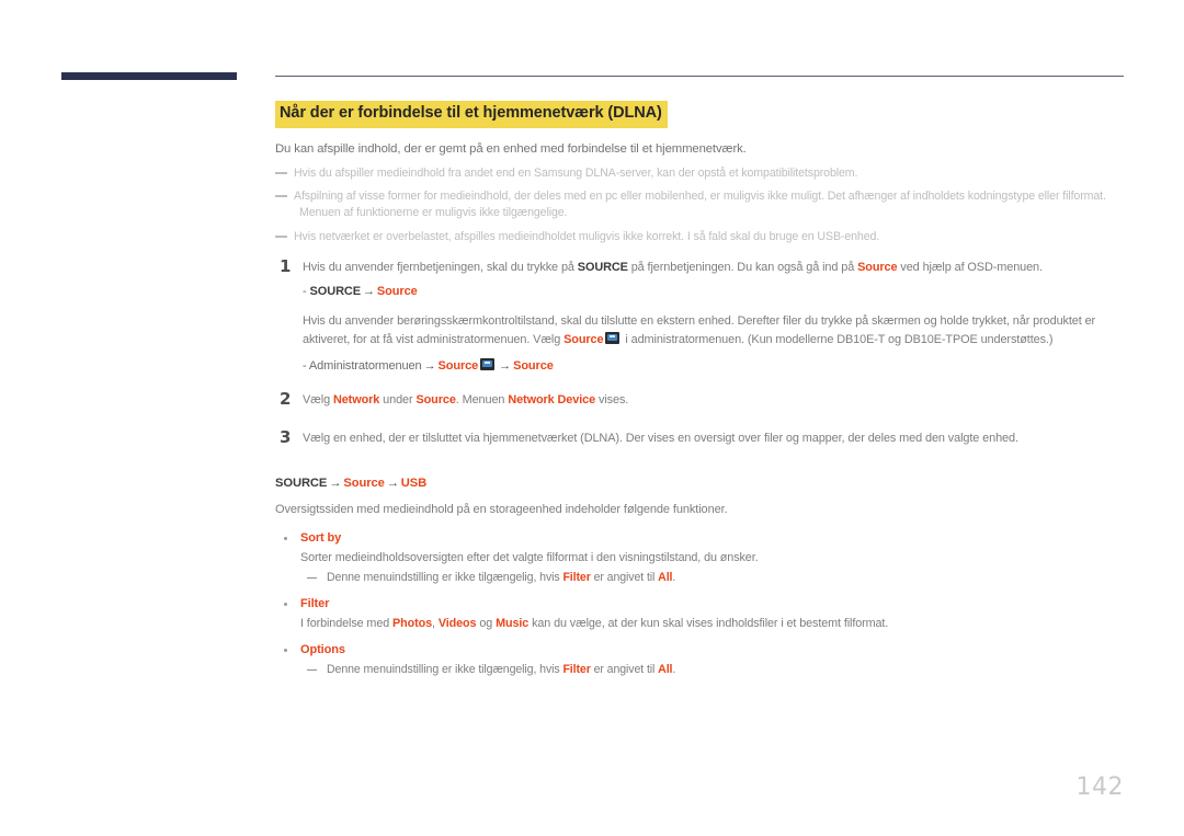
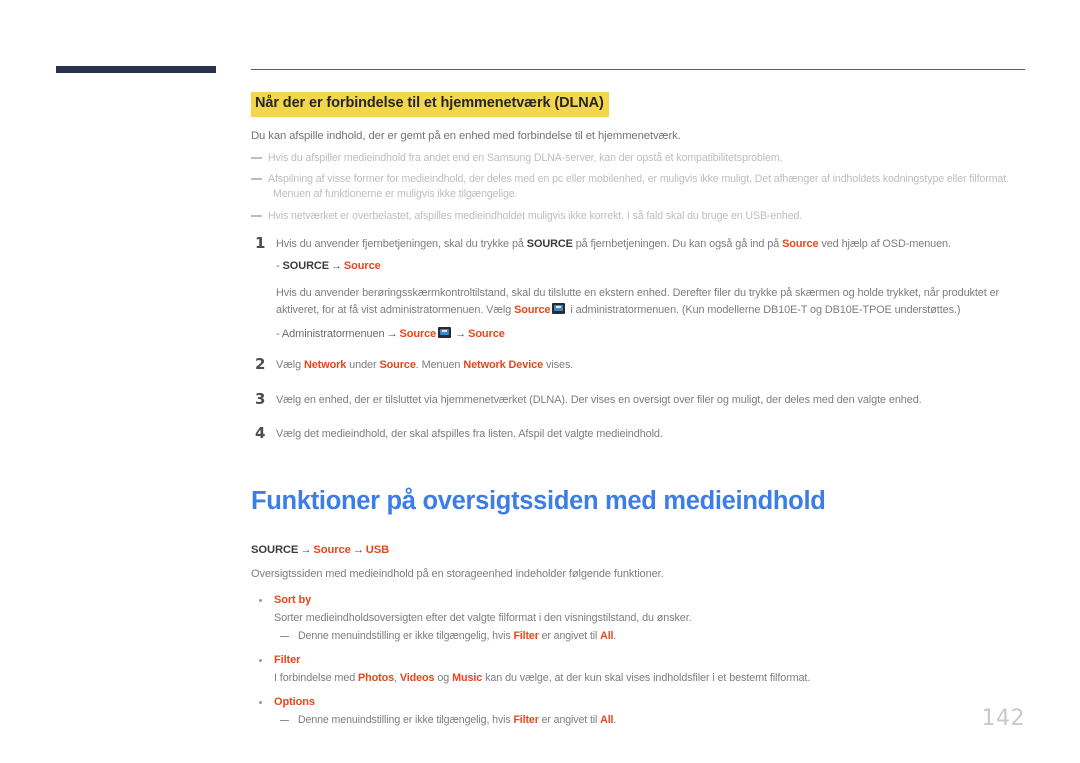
  Når der er forbindelse til et hjemmenetværk (DLNA)
  Du kan afspille indhold, der er gemt på en enhed med forbindelse til et hjemmenetværk.
  Hvis du afspiller medieindhold fra andet end en Samsung DLNA-server, kan der opstå et kompatibilitetsproblem.
  Afspilning af visse former for medieindhold, der deles med en pc eller mobilenhed, er muligvis ikke muligt. Det afhænger af indholdets kodningstype eller filformat.
  Menuen af funktionerne er muligvis ikke tilgængelige.
  Hvis netværket er overbelastet, afspilles medieindholdet muligvis ikke korrekt. I så fald skal du bruge en USB-enhed.
  1
  Hvis du anvender fjernbetjeningen, skal du trykke på SOURCE på fjernbetjeningen. Du kan også gå ind på Source ved hjælp af OSD-menuen.
  - SOURCE → Source
  Hvis du anvender berøringsskærmkontroltilstand, skal du tilslutte en ekstern enhed. Derefter filer du trykke på skærmen og holde trykket, når produktet er aktiveret, for at få vist administratormenuen. Vælg Source i administratormenuen. (Kun modellerne DB10E-T og DB10E-TPOE understøttes.)
  - Administratormenuen → Source → Source
  2
  Vælg Network under Source. Menuen Network Device vises.
  3
- Vælg en enhed, der er tilsluttet via hjemmenetværket (DLNA). Der vises en oversigt over filer og mapper, der deles med den valgte enhed.
+ Vælg en enhed, der er tilsluttet via hjemmenetværket (DLNA). Der vises en oversigt over filer og muligt, der deles med den valgte enhed.
+ 4
+ Vælg det medieindhold, der skal afspilles fra listen. Afspil det valgte medieindhold.
+ Funktioner på oversigtssiden med medieindhold
  SOURCE → Source → USB
  Oversigtssiden med medieindhold på en storageenhed indeholder følgende funktioner.
  Sort by
  Sorter medieindholdsoversigten efter det valgte filformat i den visningstilstand, du ønsker.
  Denne menuindstilling er ikke tilgængelig, hvis Filter er angivet til All.
  Filter
  I forbindelse med Photos, Videos og Music kan du vælge, at der kun skal vises indholdsfiler i et bestemt filformat.
  Options
  Denne menuindstilling er ikke tilgængelig, hvis Filter er angivet til All.
  142
